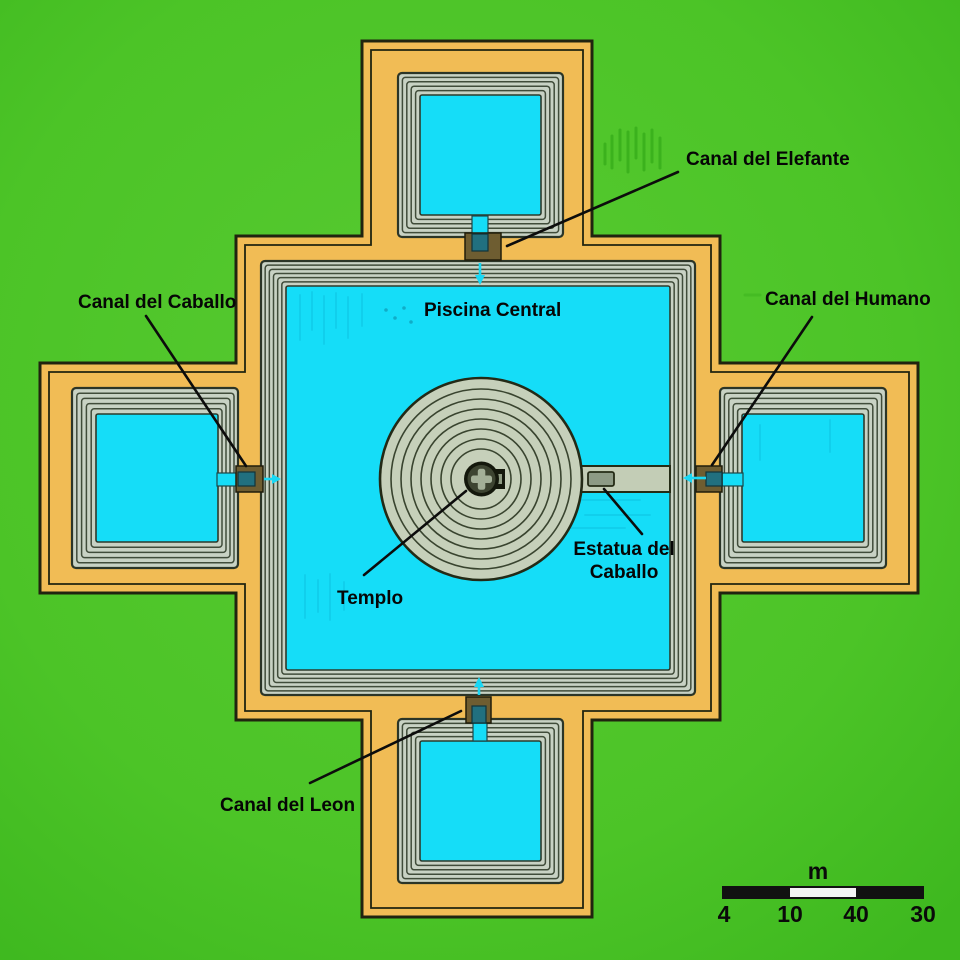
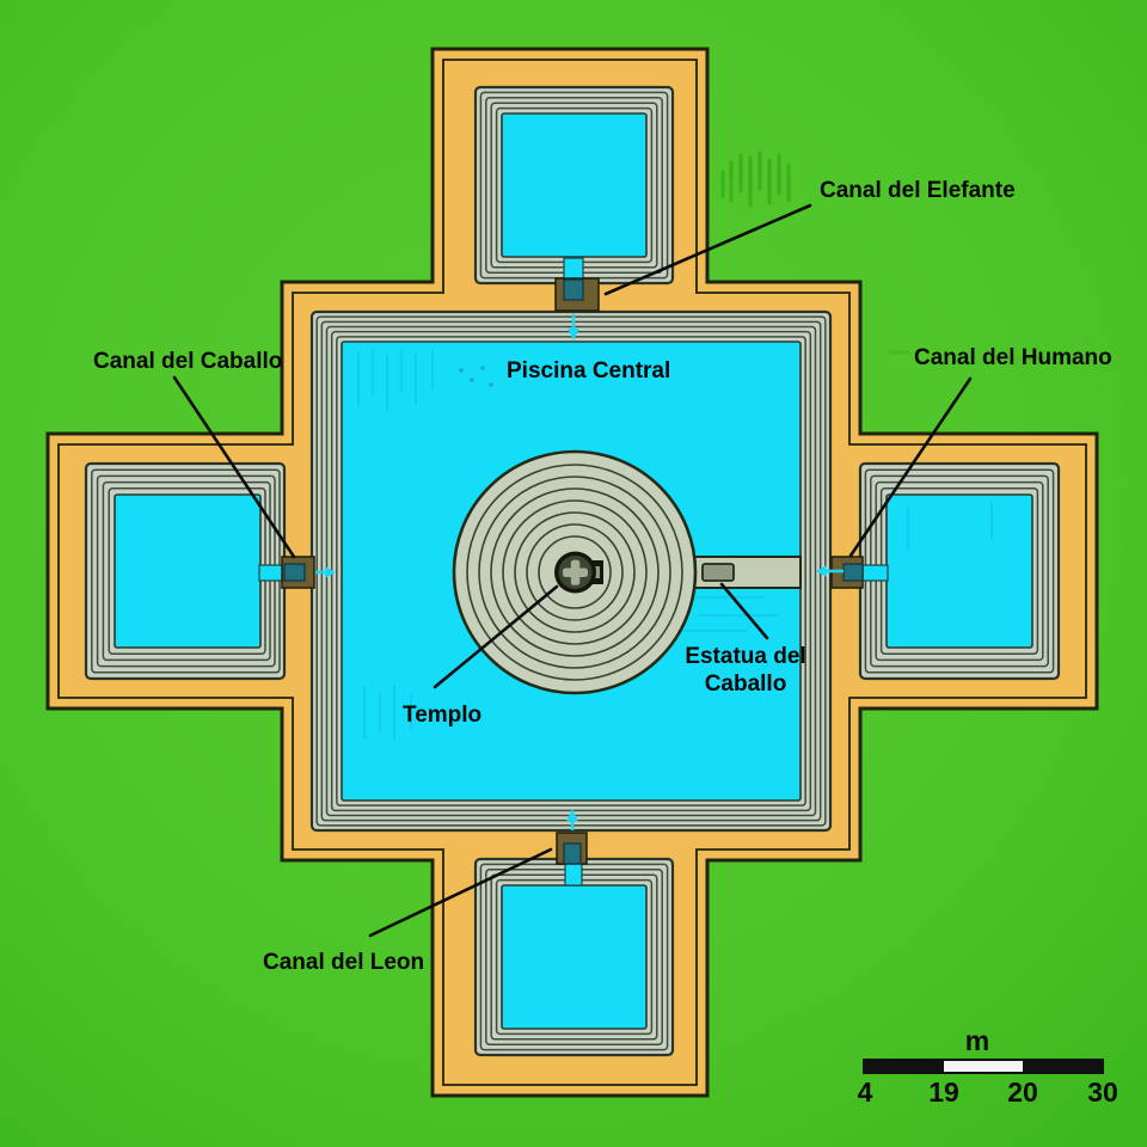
  Canal del Elefante
  Canal del Caballo
  Canal del Humano
  Canal del Leon
  Piscina Central
  Templo
  Estatua del
  Caballo
  m
  4
- 10
+ 19
- 40
+ 20
  30
